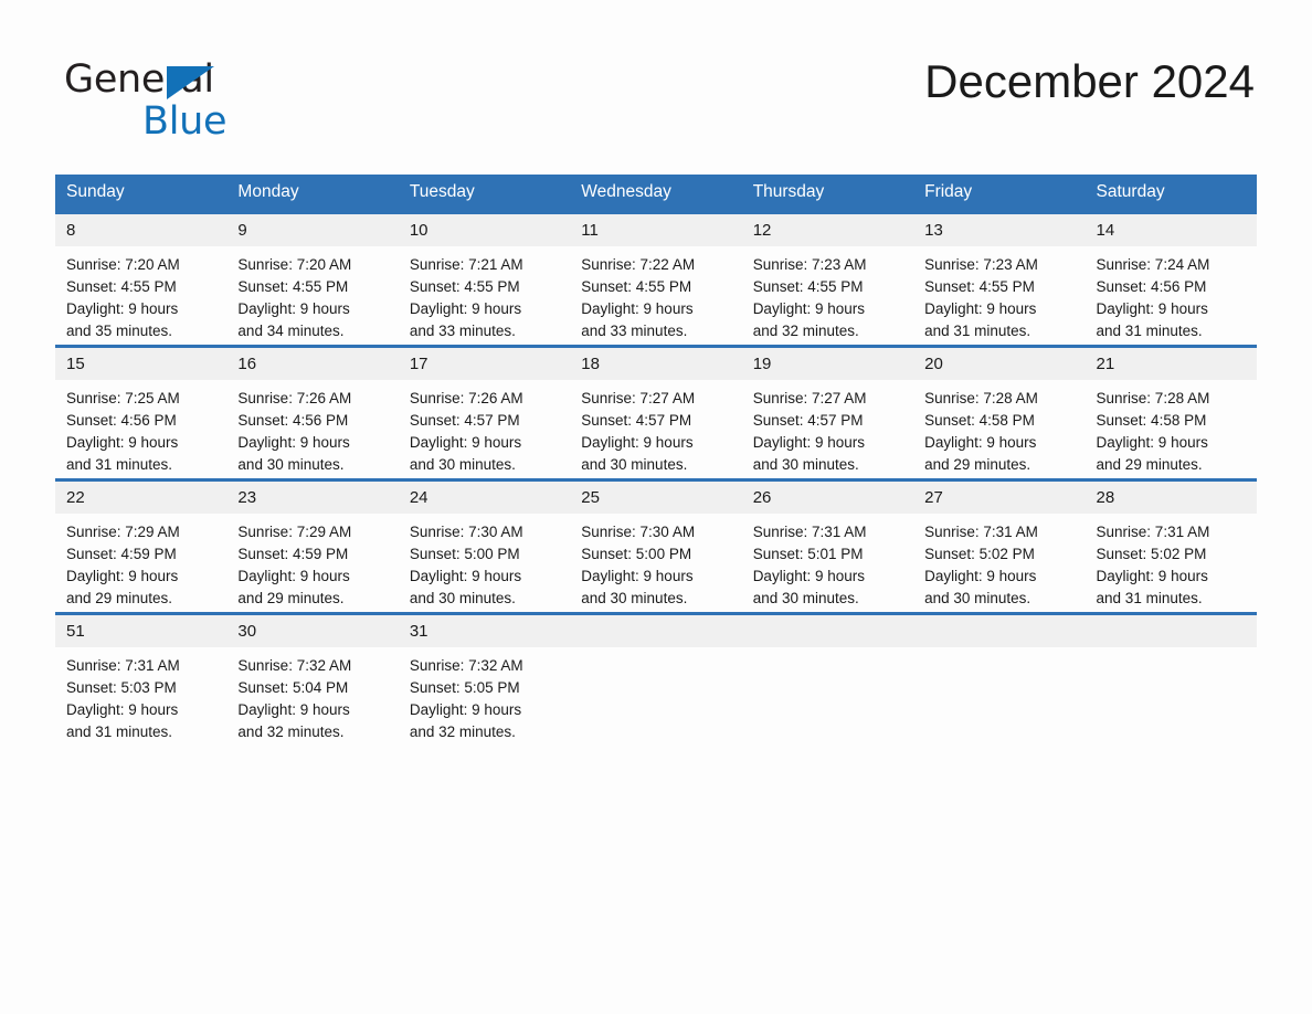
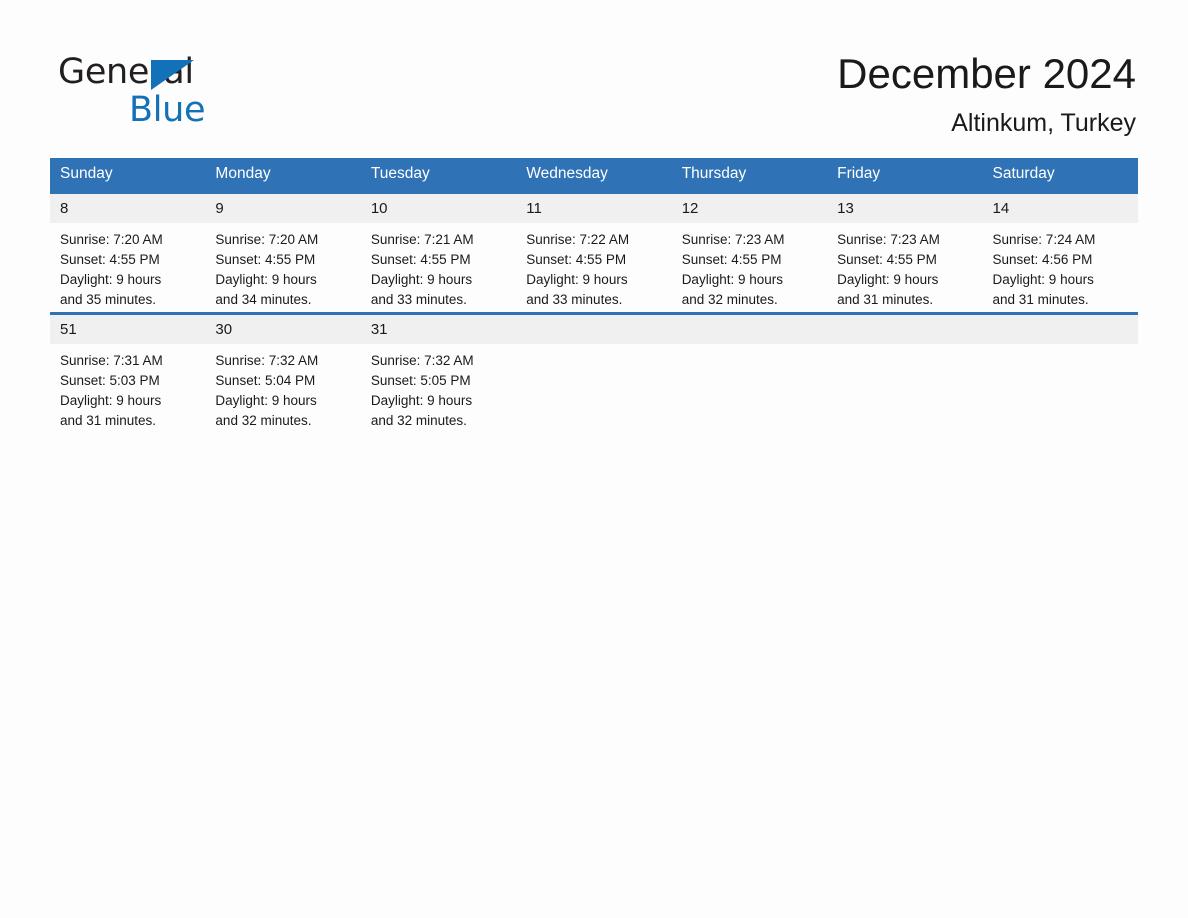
  General
  Blue
  December 2024
+ Altinkum, Turkey
  Sunday	Monday	Tuesday	Wednesday	Thursday	Friday	Saturday
  8Sunrise: 7:20 AMSunset: 4:55 PMDaylight: 9 hoursand 35 minutes.	9Sunrise: 7:20 AMSunset: 4:55 PMDaylight: 9 hoursand 34 minutes.	10Sunrise: 7:21 AMSunset: 4:55 PMDaylight: 9 hoursand 33 minutes.	11Sunrise: 7:22 AMSunset: 4:55 PMDaylight: 9 hoursand 33 minutes.	12Sunrise: 7:23 AMSunset: 4:55 PMDaylight: 9 hoursand 32 minutes.	13Sunrise: 7:23 AMSunset: 4:55 PMDaylight: 9 hoursand 31 minutes.	14Sunrise: 7:24 AMSunset: 4:56 PMDaylight: 9 hoursand 31 minutes.
- 15Sunrise: 7:25 AMSunset: 4:56 PMDaylight: 9 hoursand 31 minutes.	16Sunrise: 7:26 AMSunset: 4:56 PMDaylight: 9 hoursand 30 minutes.	17Sunrise: 7:26 AMSunset: 4:57 PMDaylight: 9 hoursand 30 minutes.	18Sunrise: 7:27 AMSunset: 4:57 PMDaylight: 9 hoursand 30 minutes.	19Sunrise: 7:27 AMSunset: 4:57 PMDaylight: 9 hoursand 30 minutes.	20Sunrise: 7:28 AMSunset: 4:58 PMDaylight: 9 hoursand 29 minutes.	21Sunrise: 7:28 AMSunset: 4:58 PMDaylight: 9 hoursand 29 minutes.
- 22Sunrise: 7:29 AMSunset: 4:59 PMDaylight: 9 hoursand 29 minutes.	23Sunrise: 7:29 AMSunset: 4:59 PMDaylight: 9 hoursand 29 minutes.	24Sunrise: 7:30 AMSunset: 5:00 PMDaylight: 9 hoursand 30 minutes.	25Sunrise: 7:30 AMSunset: 5:00 PMDaylight: 9 hoursand 30 minutes.	26Sunrise: 7:31 AMSunset: 5:01 PMDaylight: 9 hoursand 30 minutes.	27Sunrise: 7:31 AMSunset: 5:02 PMDaylight: 9 hoursand 30 minutes.	28Sunrise: 7:31 AMSunset: 5:02 PMDaylight: 9 hoursand 31 minutes.
  51Sunrise: 7:31 AMSunset: 5:03 PMDaylight: 9 hoursand 31 minutes.	30Sunrise: 7:32 AMSunset: 5:04 PMDaylight: 9 hoursand 32 minutes.	31Sunrise: 7:32 AMSunset: 5:05 PMDaylight: 9 hoursand 32 minutes.
